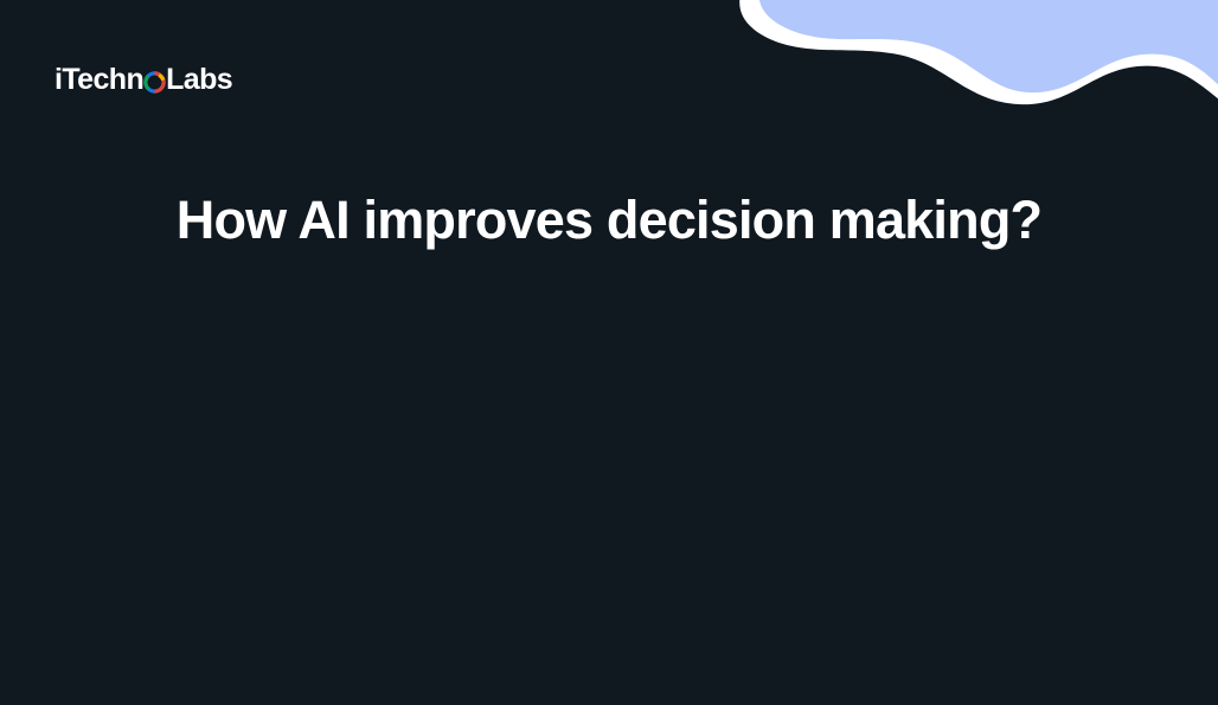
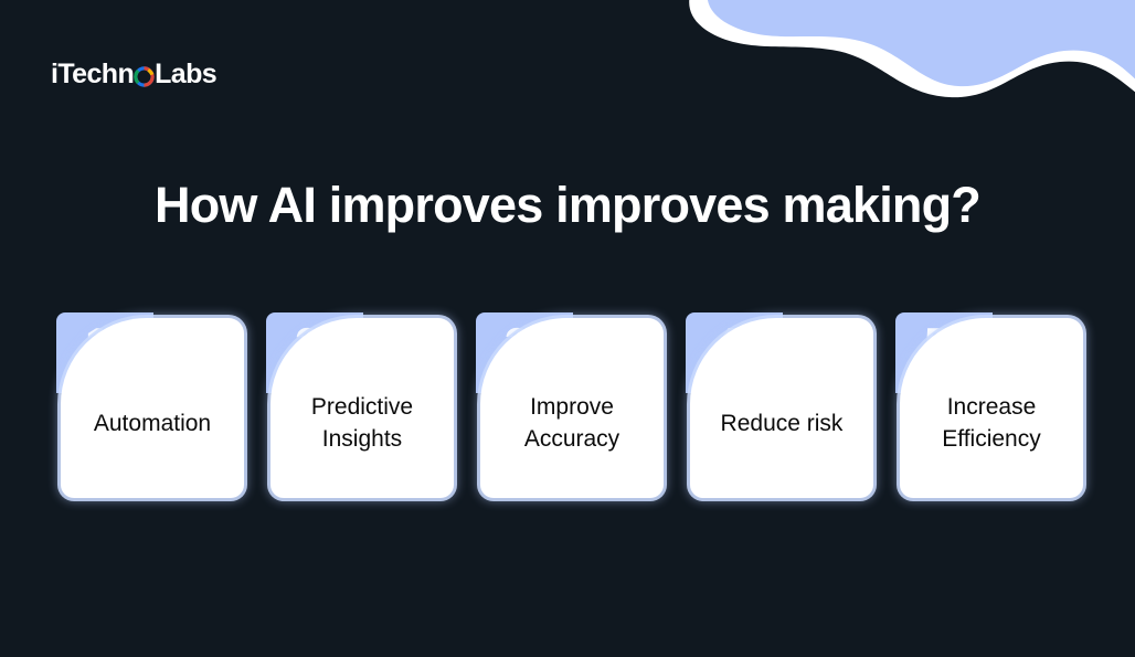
  iTechn
  Labs
- How AI improves decision making?
+ How AI improves improves making?
+ Automation
+ Predictive
+ Insights
+ Improve
+ Accuracy
+ Reduce risk
+ Increase
+ Efficiency
